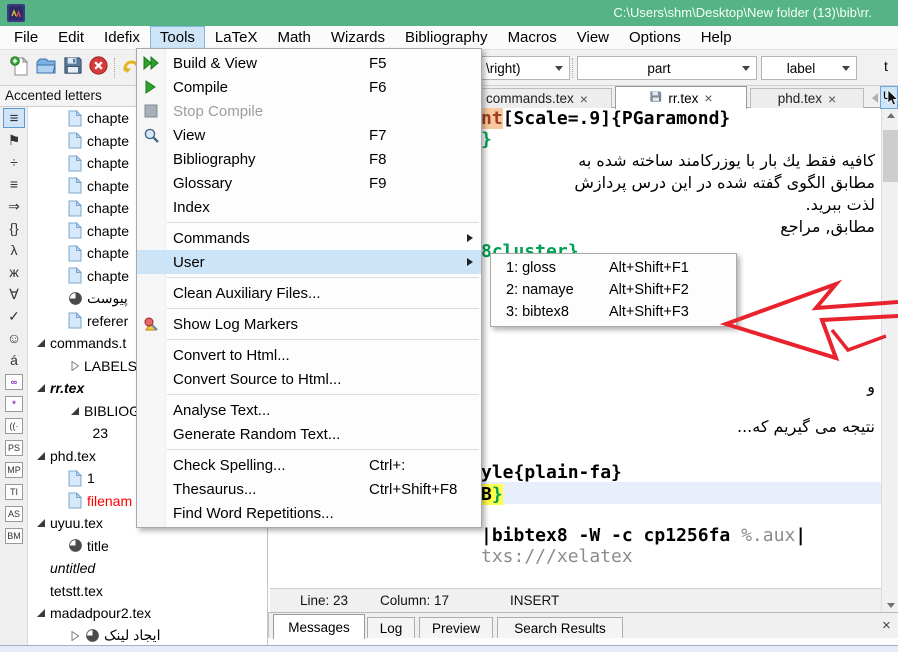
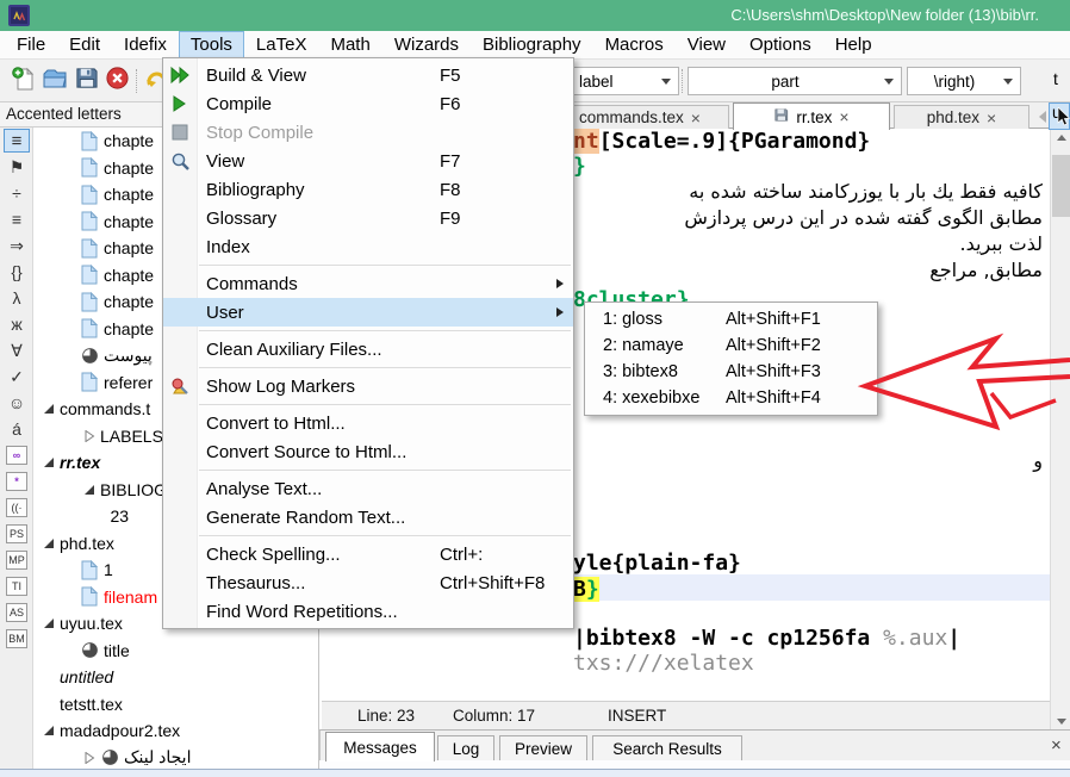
  C:\Users\shm\Desktop\New folder (13)\bib\rr.
  File
  Edit
  Idefix
  Tools
  LaTeX
  Math
  Wizards
  Bibliography
  Macros
  View
  Options
  Help
- \right)
+ label
  part
- label
+ \right)
  t
  Accented letters
  ≡
  ⚑
  ÷
  ≡
  ⇒
  {}
  λ
  ж
  ∀
  ✓
  ☺
  á
  ∞
  *
  ((·
  PS
  MP
  TI
  AS
  BM
  chapte
  chapte
  chapte
  chapte
  chapte
  chapte
  chapte
  chapte
  پیوست
  referer
  commands.t
  LABELS
  rr.tex
  BIBLIOG
  23
  phd.tex
  1
  filenam
  uyuu.tex
  title
  untitled
  tetstt.tex
  madadpour2.tex
  ایجاد لینک
  nt[Scale=.9]{PGaramond}
  }
  كافيه فقط يك بار با يوزركامند ساخته شده به
  مطابق الگوی گفته شده در این درس پردازش
  لذت ببرید.
  مطابق, مراجع
  8cluster}
  و
- نتيجه می گیریم که...
  yle{plain-fa}
  B}
  |bibtex8 -W -c cp1256fa %.aux|
  txs:///xelatex
  commands.tex
  ×
  rr.tex
  ×
  phd.tex
  ×
  u
  Line: 23
  Column: 17
  INSERT
  Messages
  Log
  Preview
  Search Results
  ×
  Build & View
  F5
  Compile
  F6
  Stop Compile
  View
  F7
  Bibliography
  F8
  Glossary
  F9
  Index
  Commands
  User
  Clean Auxiliary Files...
  Show Log Markers
  Convert to Html...
  Convert Source to Html...
  Analyse Text...
  Generate Random Text...
  Check Spelling...
  Ctrl+:
  Thesaurus...
  Ctrl+Shift+F8
  Find Word Repetitions...
  1: gloss
  Alt+Shift+F1
  2: namaye
  Alt+Shift+F2
  3: bibtex8
  Alt+Shift+F3
+ 4: xexebibxe
+ Alt+Shift+F4
